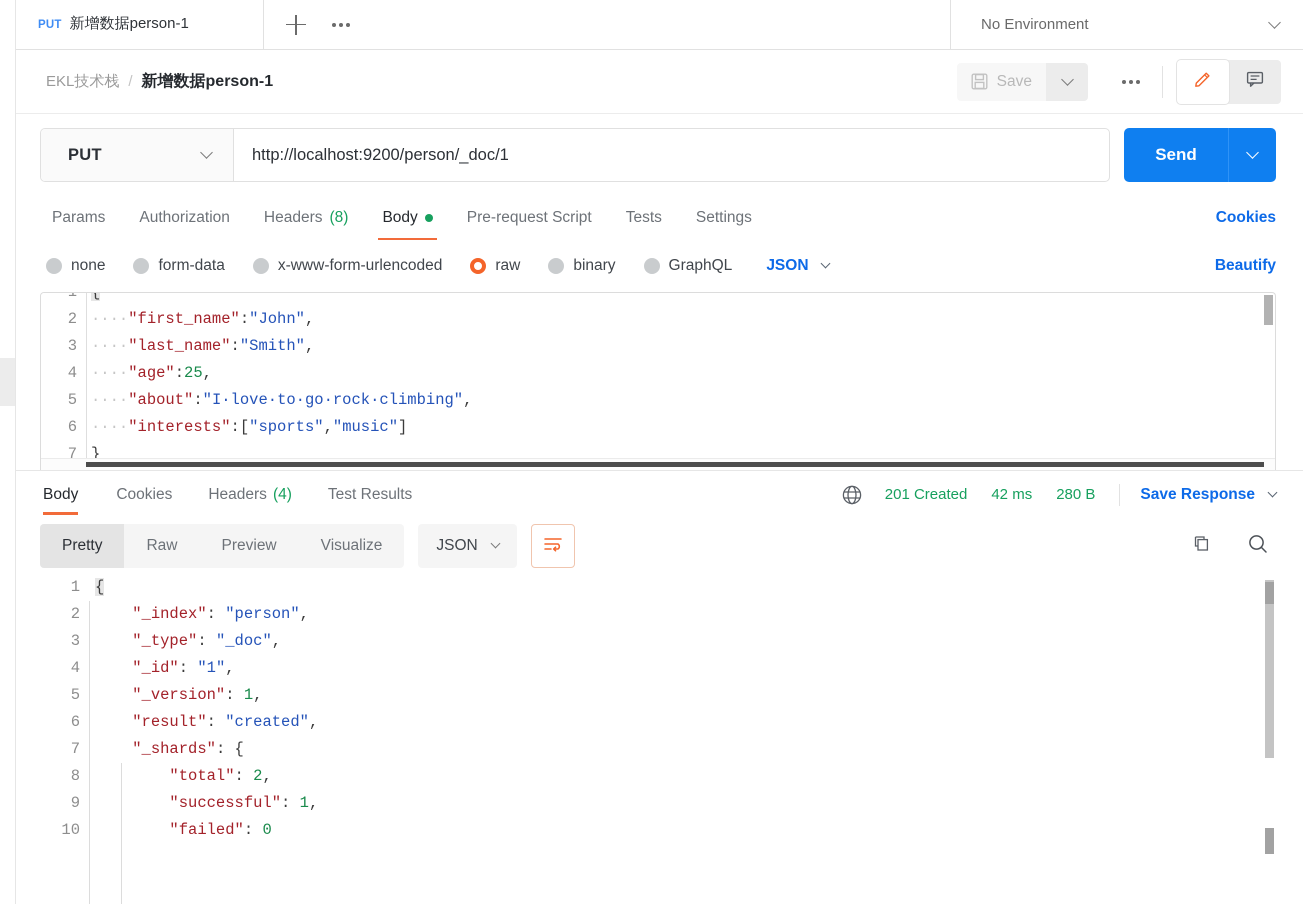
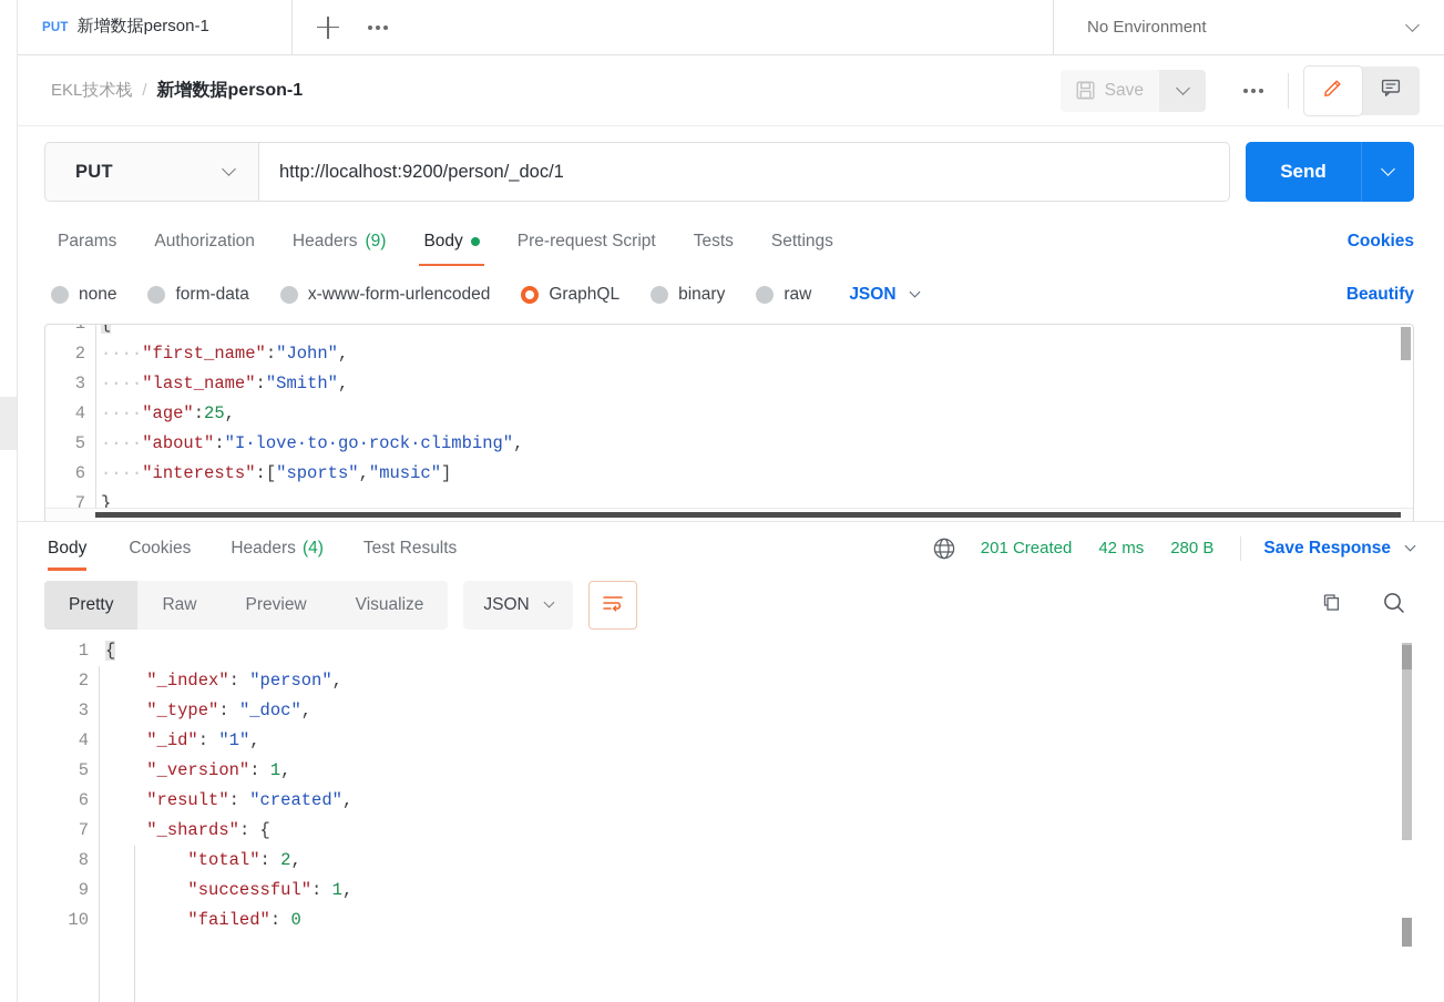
  PUT
  新增数据person-1
  No Environment
  EKL技术栈
  /
  新增数据person-1
  Save
  PUT
  http://localhost:9200/person/_doc/1
  Send
  Params
  Authorization
  Headers
- (8)
+ (9)
  Body
  Pre-request Script
  Tests
  Settings
  Cookies
  none
  form-data
  x-www-form-urlencoded
- raw
+ GraphQL
  binary
- GraphQL
+ raw
  JSON
  Beautify
  2
  3
  4
  5
  6
  7
  ····"first_name":"John",
  ····"last_name":"Smith",
  ····"age":25,
  ····"about":"I·love·to·go·rock·climbing",
  ····"interests":["sports","music"]
  }
  Body
  Cookies
  Headers
  (4)
  Test Results
  201 Created
  42 ms
  280 B
  Save Response
  Pretty
  Raw
  Preview
  Visualize
  JSON
  1
  2
  3
  4
  5
  6
  7
  8
  9
  10
  {
  "_index": "person",
  "_type": "_doc",
  "_id": "1",
  "_version": 1,
  "result": "created",
  "_shards": {
  "total": 2,
  "successful": 1,
  "failed": 0
